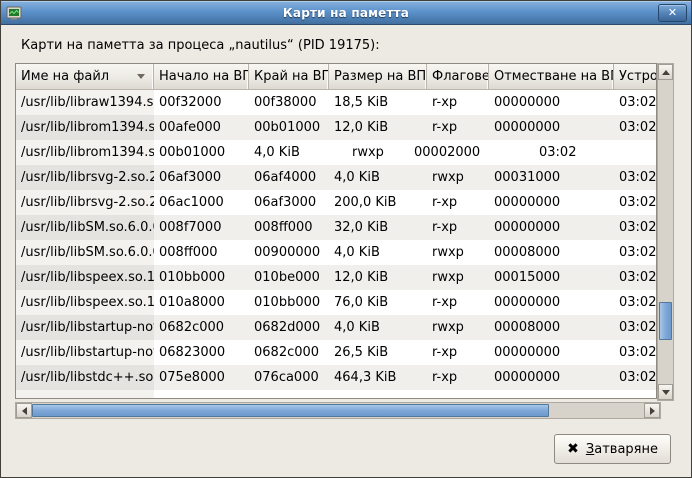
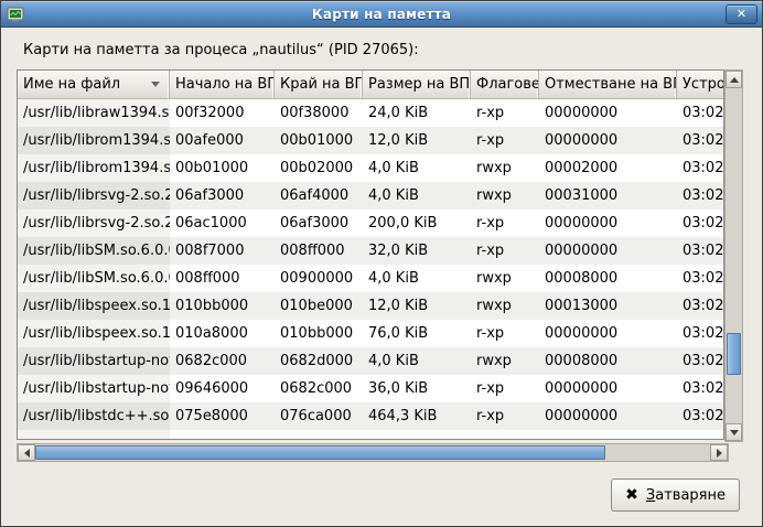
  Карти на паметта
  ✕
- Карти на паметта за процеса „nautilus“ (PID 19175):
+ Карти на паметта за процеса „nautilus“ (PID 27065):
  Име на файл
  Начало на ВП
  Край на ВП
  Размер на ВП
  Флагове
  Отместване на В
  /usr/lib/libraw1394.s
  00f32000
  00f38000
- 18,5 KiB
+ 24,0 KiB
  r-xp
  00000000
  03:02
  /usr/lib/librom1394.s
  00afe000
  00b01000
  12,0 KiB
  r-xp
  00000000
  03:02
  /usr/lib/librom1394.s
  00b01000
+ 00b02000
  4,0 KiB
  rwxp
  00002000
  03:02
  /usr/lib/librsvg-2.so.
  06af3000
  06af4000
  4,0 KiB
  rwxp
  00031000
  03:02
  /usr/lib/librsvg-2.so.
  06ac1000
  06af3000
  200,0 KiB
  r-xp
  00000000
  03:02
  /usr/lib/libSM.so.6.0.
  008f7000
  008ff000
  32,0 KiB
  r-xp
  00000000
  03:02
  /usr/lib/libSM.so.6.0.
  008ff000
  00900000
  4,0 KiB
  rwxp
  00008000
  03:02
  /usr/lib/libspeex.so.1
  010bb000
  010be000
  12,0 KiB
  rwxp
- 00015000
+ 00013000
  03:02
  /usr/lib/libspeex.so.1
  010a8000
  010bb000
  76,0 KiB
  r-xp
  00000000
  03:02
  /usr/lib/libstartup-no
  0682c000
  0682d000
  4,0 KiB
  rwxp
  00008000
  03:02
  /usr/lib/libstartup-no
- 06823000
+ 09646000
  0682c000
- 26,5 KiB
+ 36,0 KiB
  r-xp
  00000000
  03:02
  /usr/lib/libstdc++.so
  075e8000
  076ca000
  464,3 KiB
  r-xp
  00000000
  03:02
  ✖
  Затваряне
